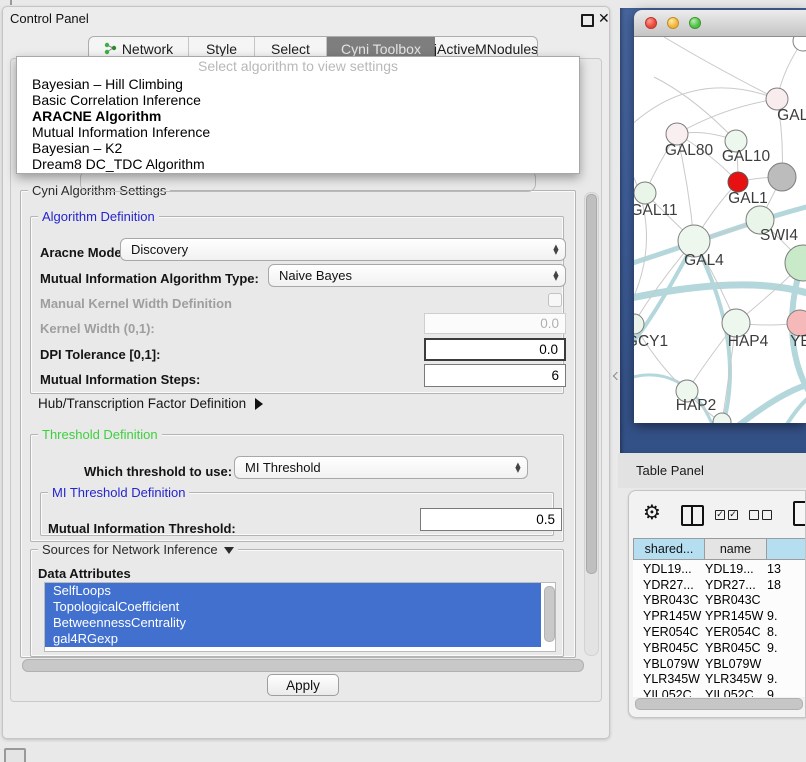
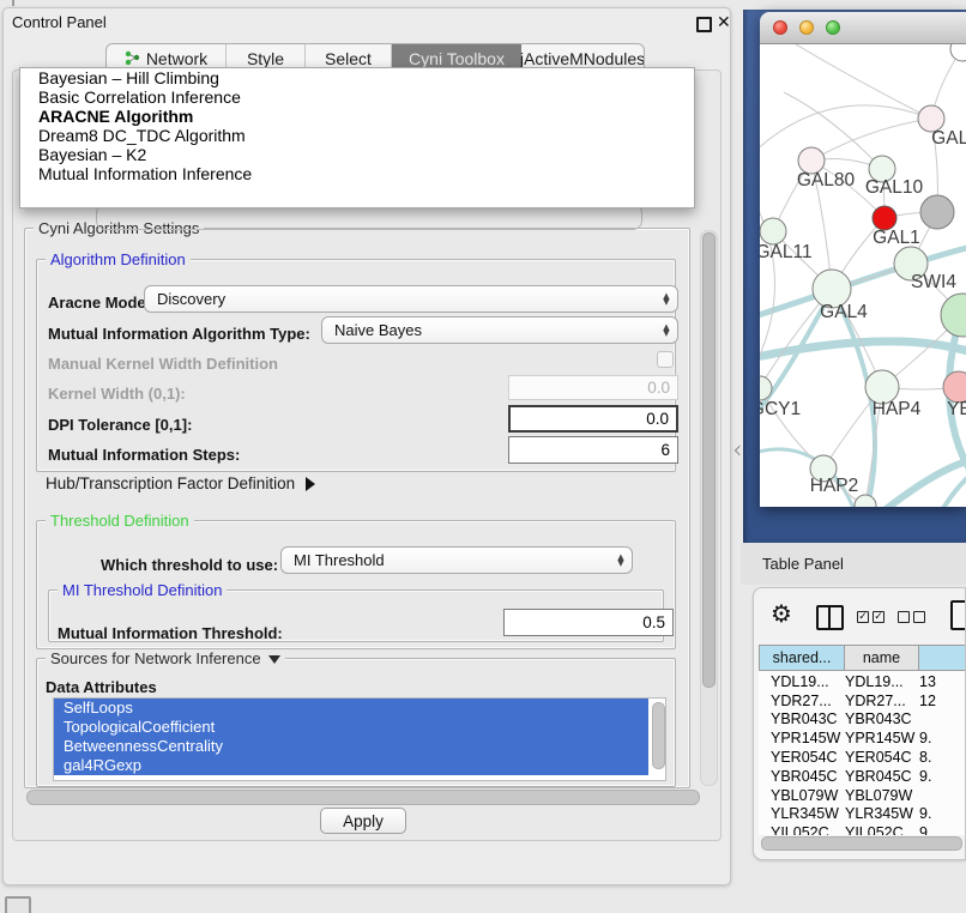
  Control Panel
  ✕
  Network
  Style
  Select
  Cyni Toolbox
  jActiveMNodules
  Cyni Algorithm Settings
  Algorithm Definition
  Aracne Mode
  Discovery
  ▲
  ▼
  Mutual Information Algorithm Type:
  Naive Bayes
  ▲
  ▼
  Manual Kernel Width Definition
  Kernel Width (0,1):
  0.0
  DPI Tolerance [0,1]:
  0.0
  Mutual Information Steps:
  6
  Hub/Transcription Factor Definition
  Threshold Definition
  Which threshold to use:
  MI Threshold
  ▲
  ▼
  MI Threshold Definition
  Mutual Information Threshold:
  0.5
  Sources for Network Inference
  Data Attributes
  SelfLoops
  TopologicalCoefficient
  BetweennessCentrality
  gal4RGexp
  Apply
  GAL
  GAL80
  GAL10
  GAL1
  SWI4
  GAL11
  GAL4
  CY1
  HAP4
  HAP2
  Table Panel
  ⚙
  ✓
  ✓
  shared...
  name
  YDL19...
  YDL19...
  13
  YDR27...
  YDR27...
- 18
+ 12
  YBR043C
  YBR043C
  YPR145W
  YPR145W
  9.
  YER054C
  YER054C
  8.
  YBR045C
  YBR045C
  9.
  YBL079W
  YBL079W
  YLR345W
  YLR345W
  9.
  YIL052C
  YIL052C
  9.
- Select algorithm to view settings
  Bayesian – Hill Climbing
  Basic Correlation Inference
  ARACNE Algorithm
- Mutual Information Inference
+ Dream8 DC_TDC Algorithm
  Bayesian – K2
- Dream8 DC_TDC Algorithm
+ Mutual Information Inference
